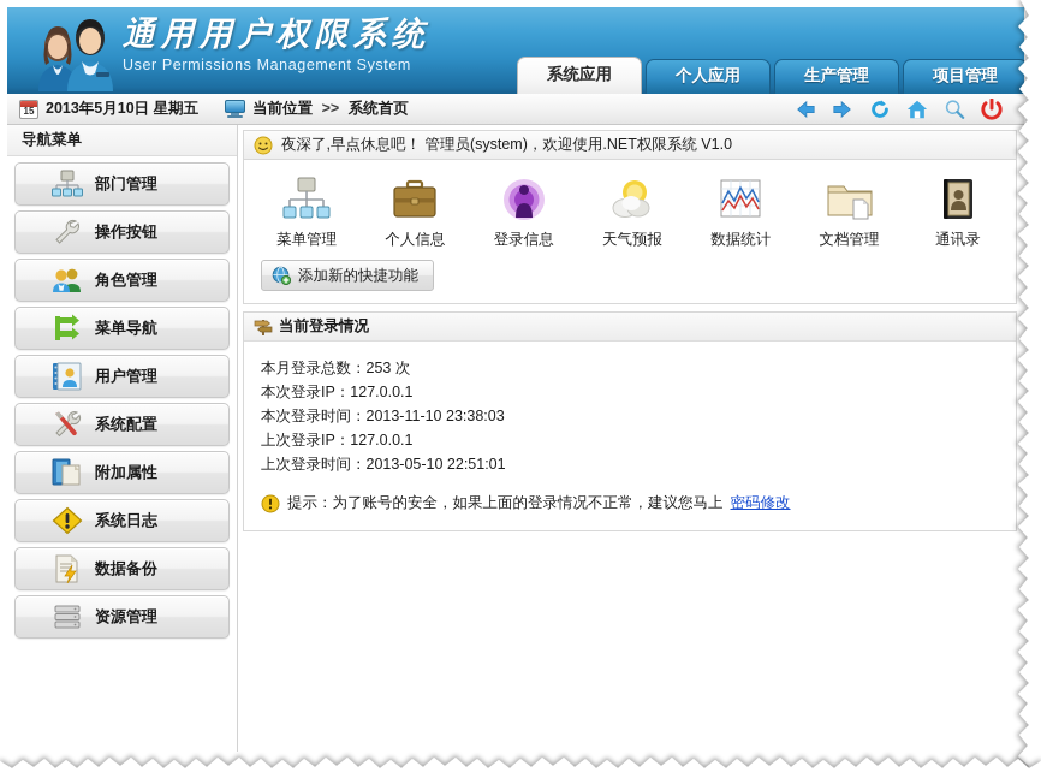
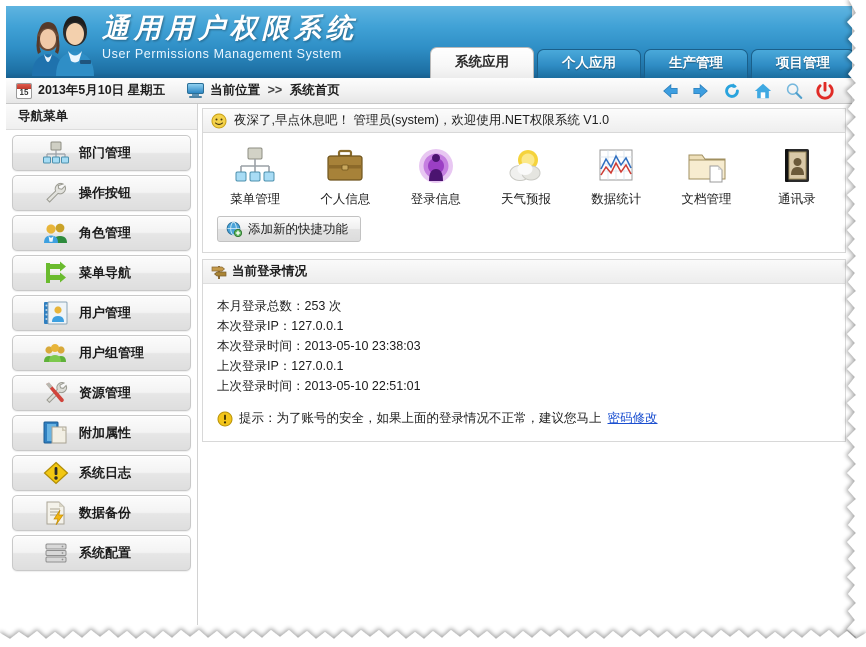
  通用用户权限系统
  User Permissions Management System
  系统应用
  个人应用
  生产管理
  项目管理
  15
  2013年5月10日 星期五
  当前位置 >> 系统首页
  导航菜单
  部门管理
  操作按钮
  角色管理
  菜单导航
  用户管理
+ 用户组管理
- 系统配置
+ 资源管理
  附加属性
  系统日志
  数据备份
- 资源管理
+ 系统配置
  夜深了,早点休息吧！ 管理员(system)，欢迎使用.NET权限系统 V1.0
  菜单管理
  个人信息
  登录信息
  天气预报
  数据统计
  文档管理
  通讯录
  添加新的快捷功能
  当前登录情况
  本月登录总数：253 次
  本次登录IP：127.0.0.1
- 本次登录时间：2013-11-10 23:38:03
+ 本次登录时间：2013-05-10 23:38:03
  上次登录IP：127.0.0.1
  上次登录时间：2013-05-10 22:51:01
  提示：为了账号的安全，如果上面的登录情况不正常，建议您马上
  密码修改
